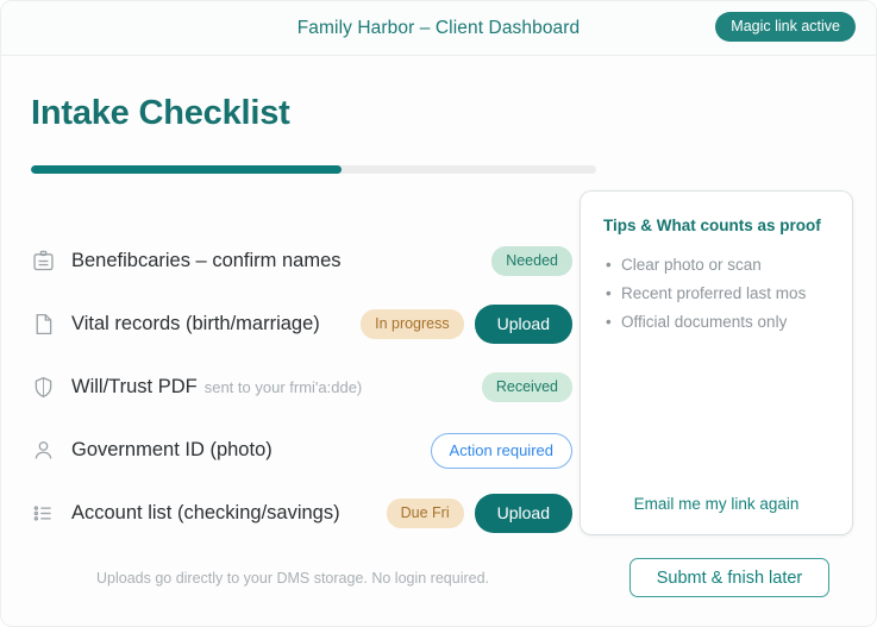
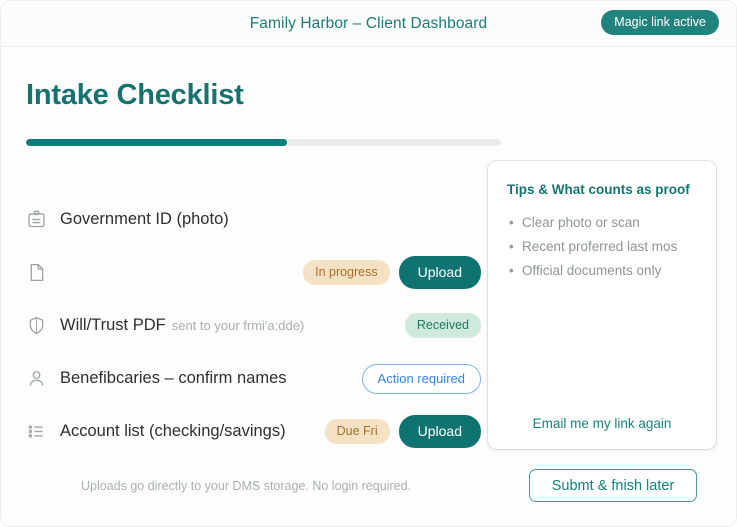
  Family Harbor – Client Dashboard
  Magic link active
  Intake Checklist
- Benefibcaries – confirm names
+ Government ID (photo)
- Needed
- Vital records (birth/marriage)
  In progress
  Upload
  Will/Trust PDF
  sent to your frmi'a:dde)
  Received
- Government ID (photo)
+ Benefibcaries – confirm names
  Action required
  Account list (checking/savings)
  Due Fri
  Upload
  Tips & What counts as proof
  Clear photo or scan
  Recent proferred last mos
  Official documents only
  Email me my link again
  Uploads go directly to your DMS storage. No login required.
  Submt & fnish later
